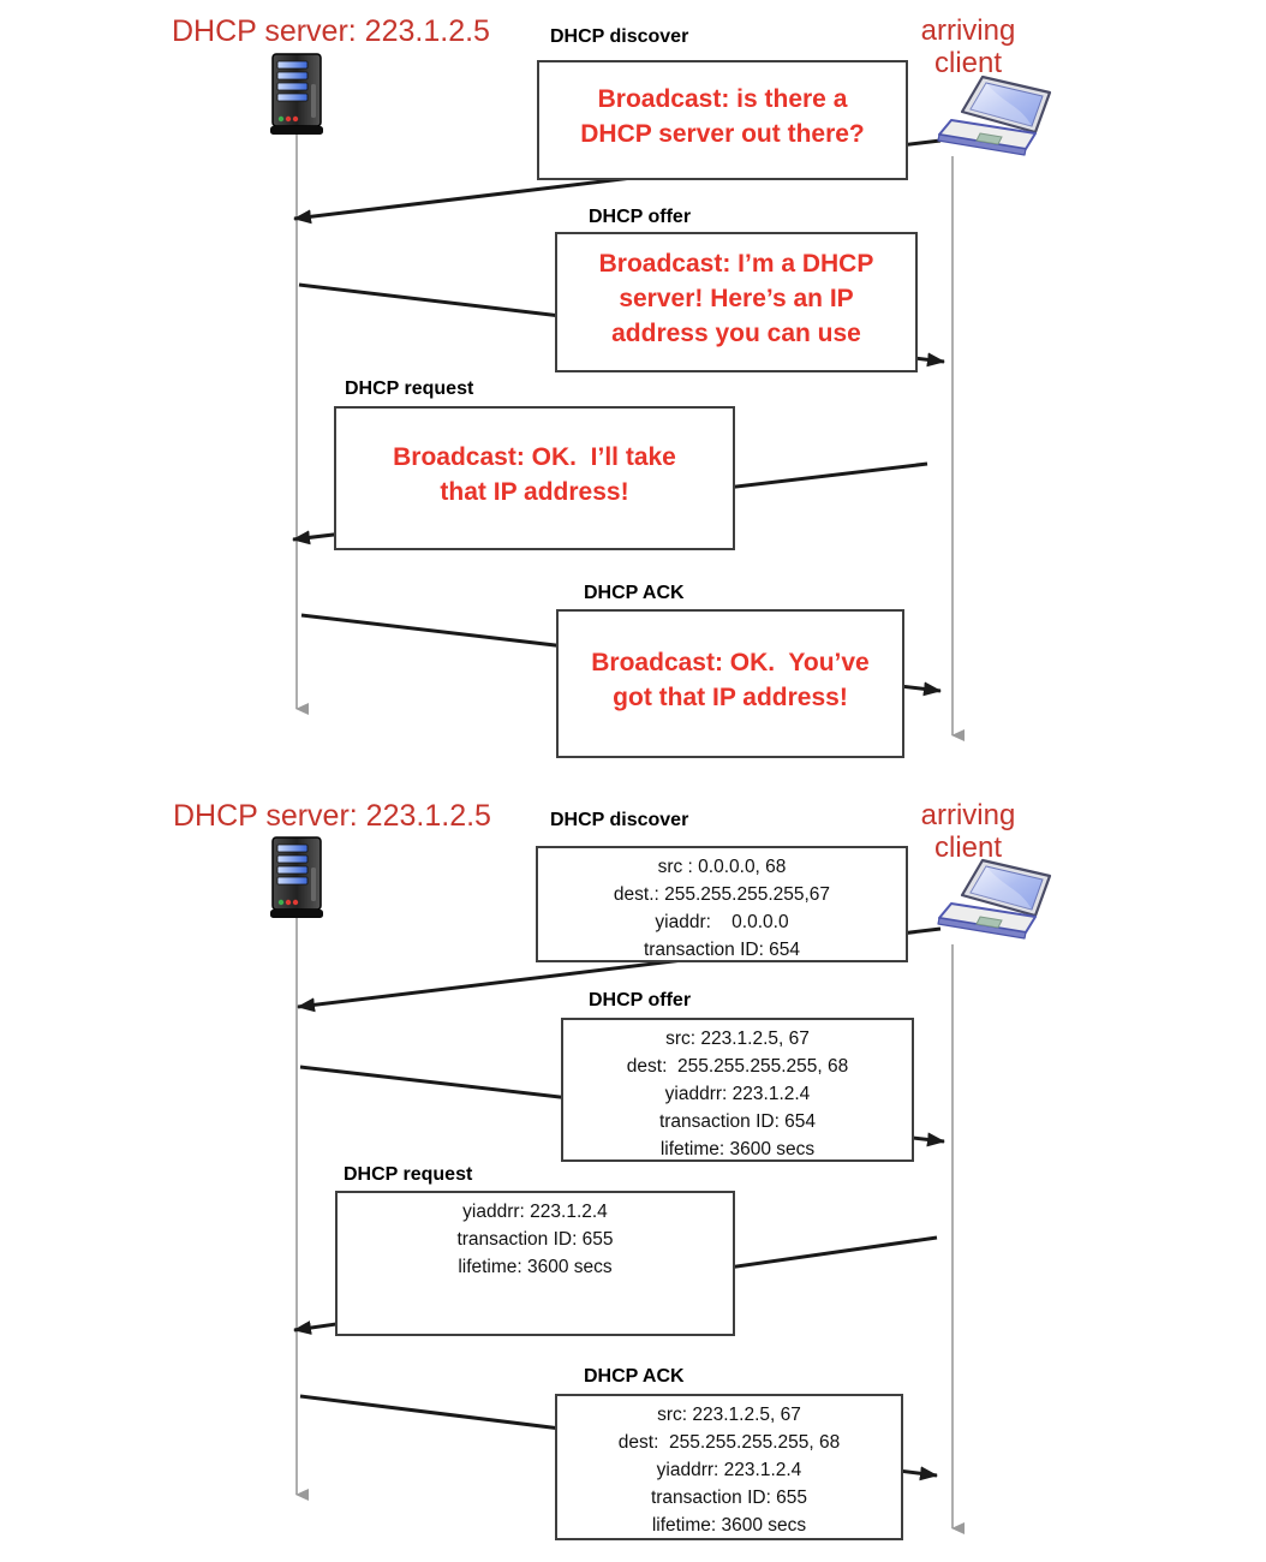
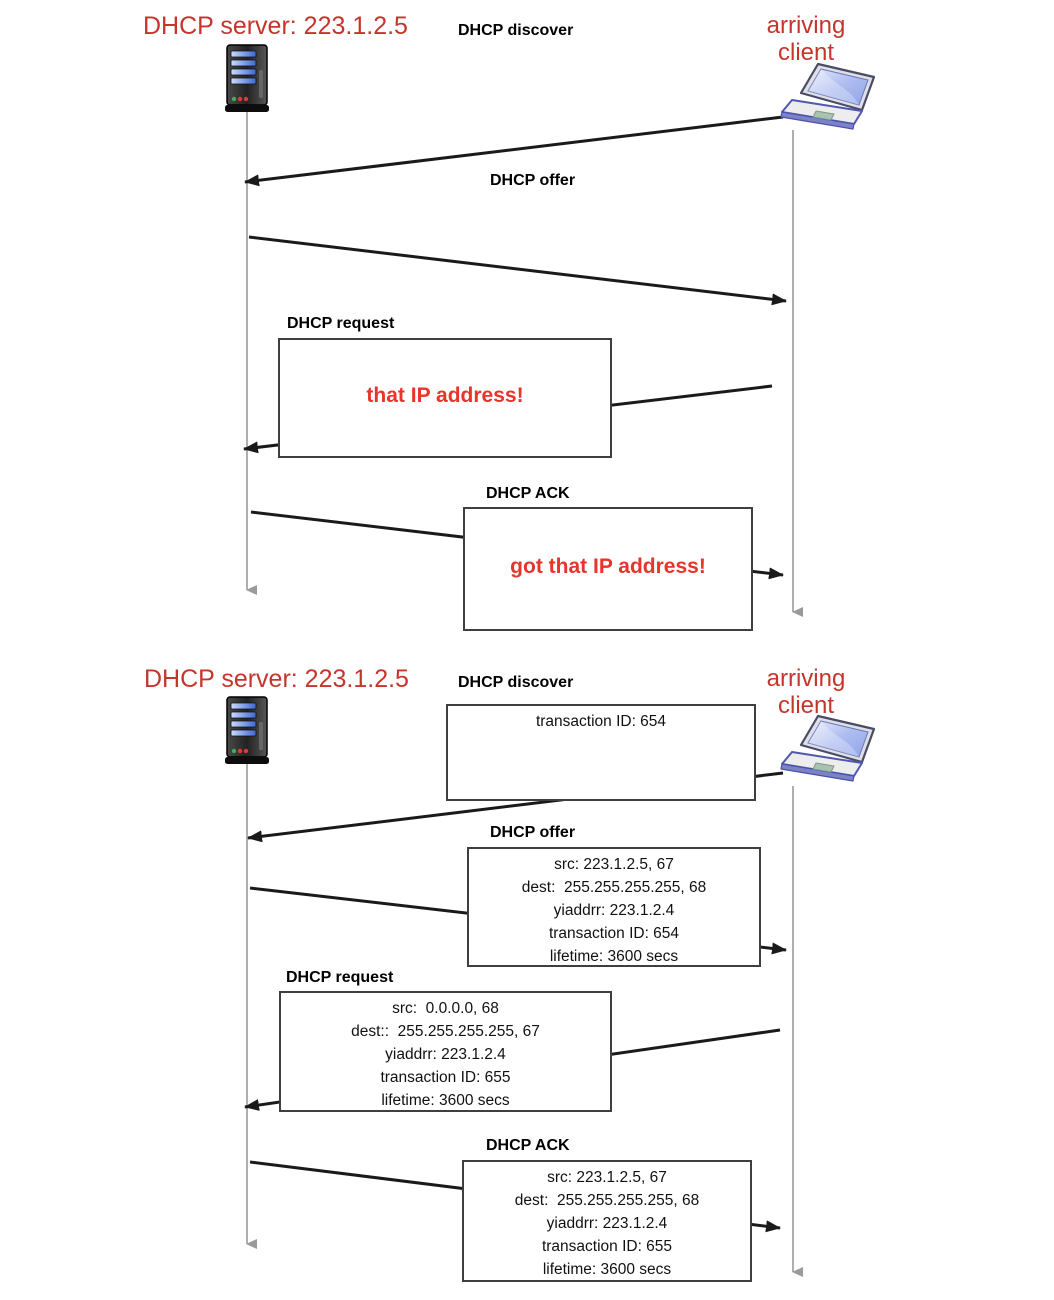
  DHCP server: 223.1.2.5
  arriving
  client
  DHCP discover
  DHCP offer
  DHCP request
  DHCP ACK
- Broadcast: is there a
- DHCP server out there?
- Broadcast: I’m a DHCP
- server! Here’s an IP
- address you can use
- Broadcast: OK. I’ll take
  that IP address!
- Broadcast: OK. You’ve
  got that IP address!
  DHCP server: 223.1.2.5
  arriving
  client
  DHCP discover
  DHCP offer
  DHCP request
  DHCP ACK
- src : 0.0.0.0, 68
- dest.: 255.255.255.255,67
- yiaddr: 0.0.0.0
  transaction ID: 654
  src: 223.1.2.5, 67
  dest: 255.255.255.255, 68
  yiaddrr: 223.1.2.4
  transaction ID: 654
  lifetime: 3600 secs
+ src: 0.0.0.0, 68
+ dest:: 255.255.255.255, 67
  yiaddrr: 223.1.2.4
  transaction ID: 655
  lifetime: 3600 secs
  src: 223.1.2.5, 67
  dest: 255.255.255.255, 68
  yiaddrr: 223.1.2.4
  transaction ID: 655
  lifetime: 3600 secs
